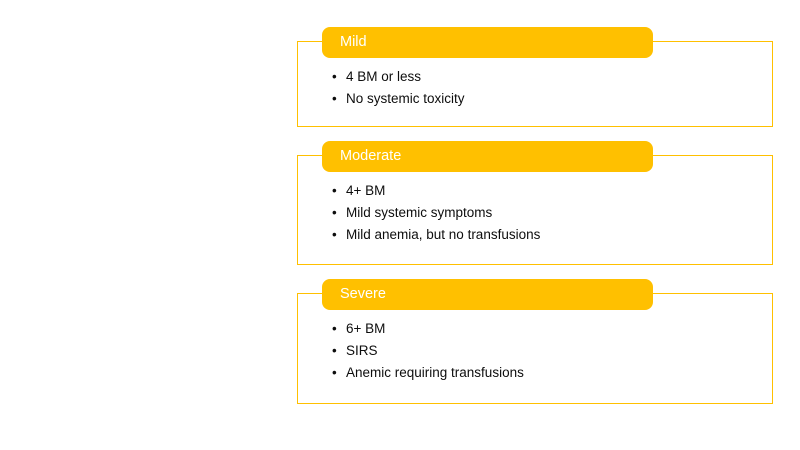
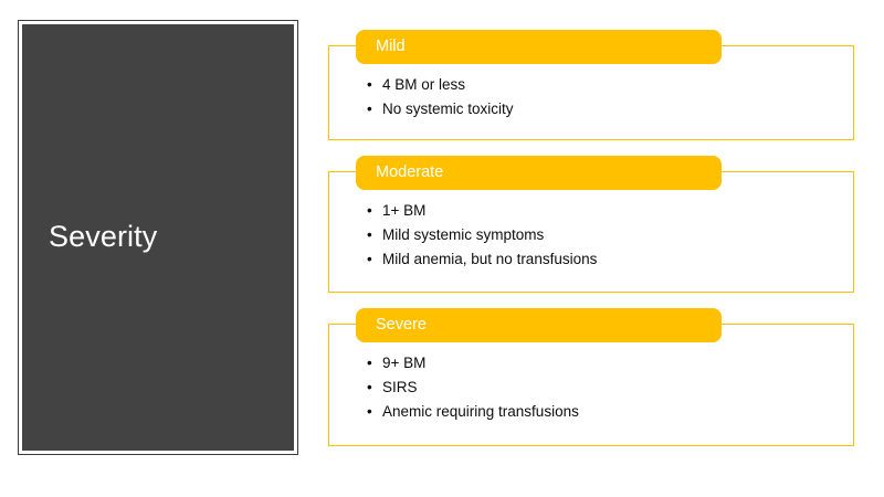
+ Severity
  Mild
  4 BM or less
  No systemic toxicity
  Moderate
- 4+ BM
+ 1+ BM
  Mild systemic symptoms
  Mild anemia, but no transfusions
  Severe
- 6+ BM
+ 9+ BM
  SIRS
  Anemic requiring transfusions
